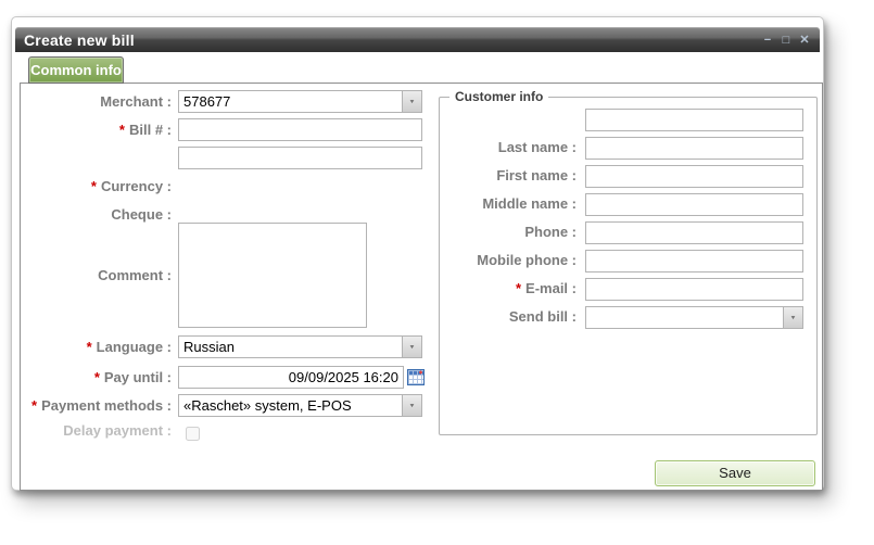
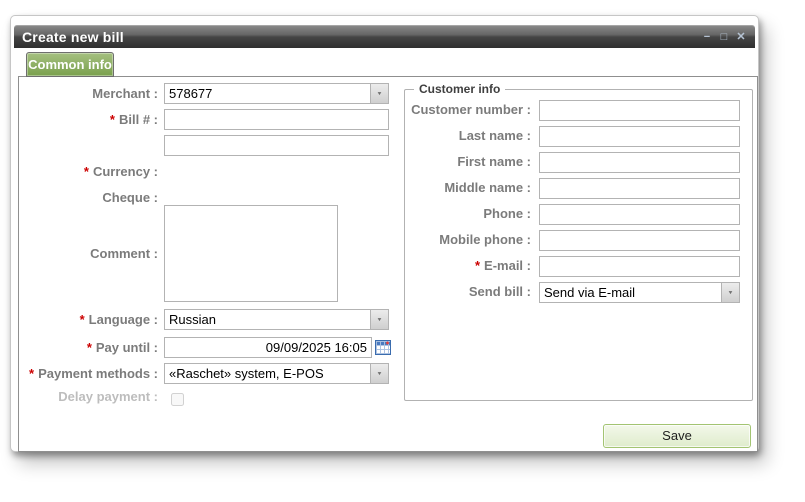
  Create new bill
  −
  □
  ✕
  Common info
  Merchant :
  578677
  * Bill # :
  * Currency :
  Cheque :
  Comment :
  * Language :
  Russian
  * Pay until :
- 09/09/2025 16:20
+ 09/09/2025 16:05
  * Payment methods :
  «Raschet» system, E-POS
  Delay payment :
  Customer info
+ Customer number :
  Last name :
  First name :
  Middle name :
  Phone :
  Mobile phone :
  * E-mail :
  Send bill :
+ Send via E-mail
  Save
